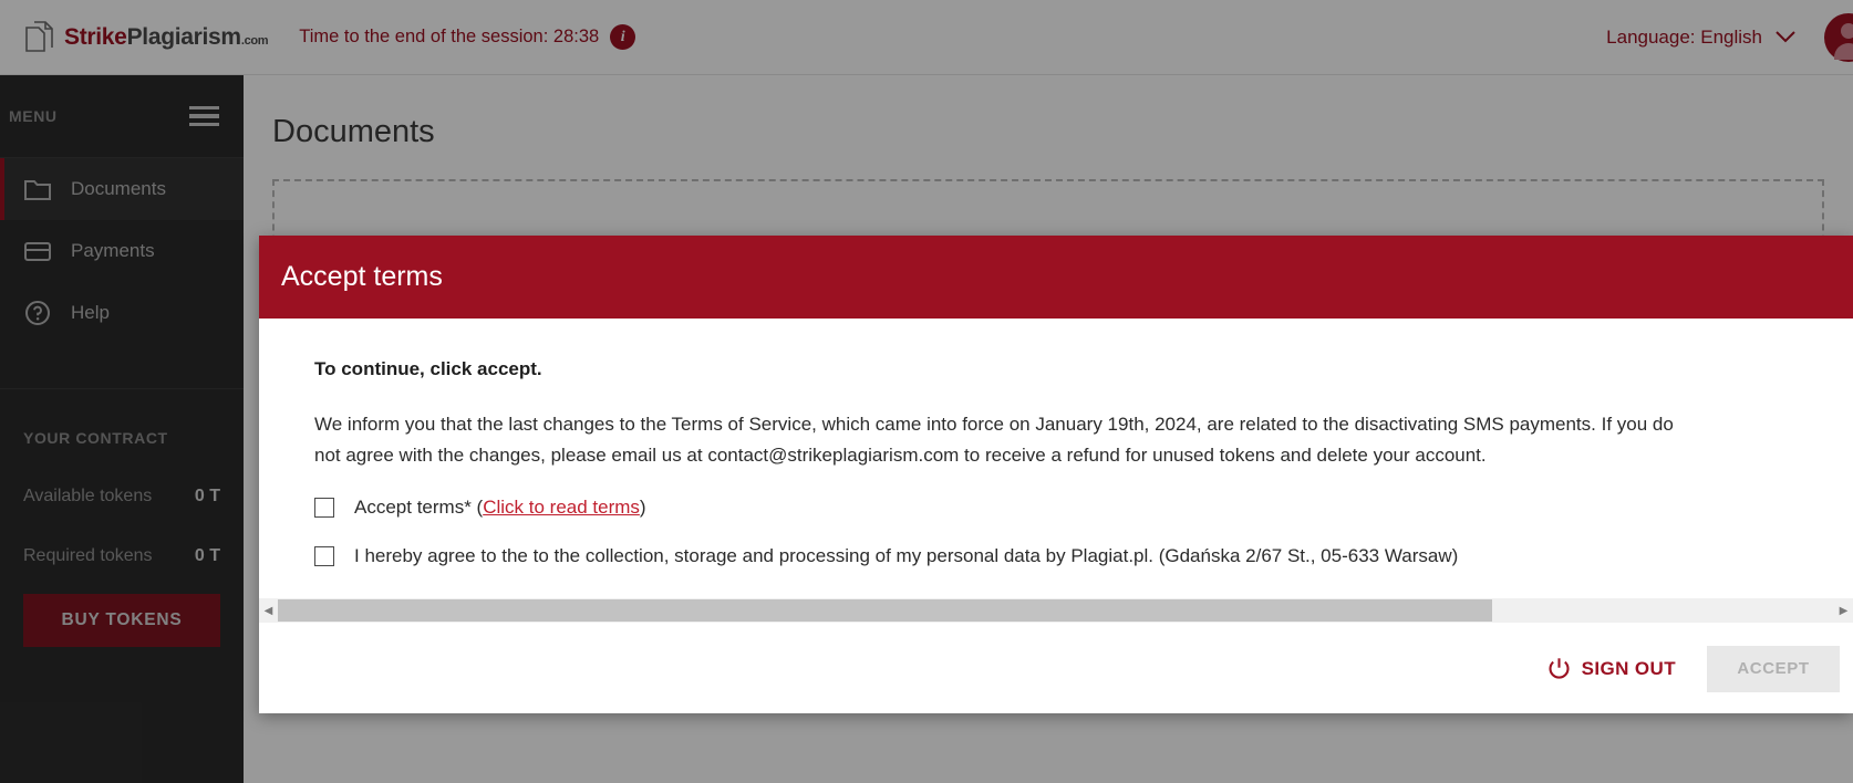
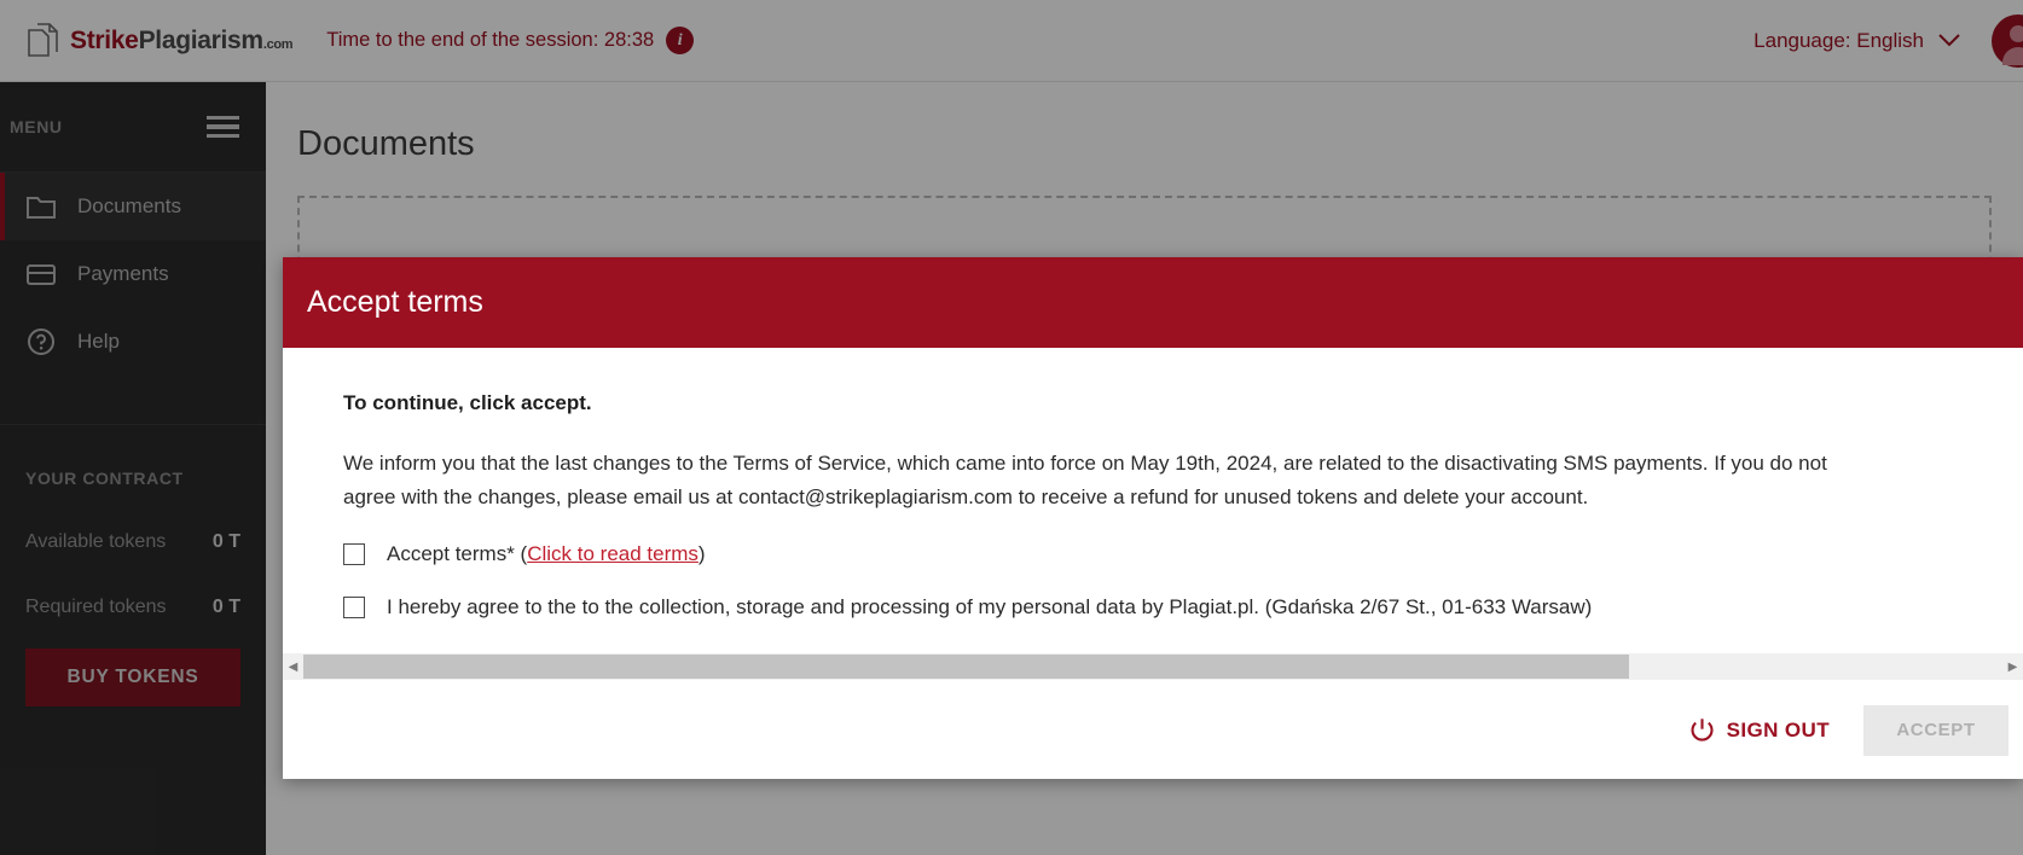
  StrikePlagiarism.com
  Time to the end of the session: 28:38
  i
  Language: English
  MENU
  Documents
  Payments
  Help
  YOUR CONTRACT
  Available tokens
  0 T
  Required tokens
  0 T
  BUY TOKENS
  Documents
  Accept terms
  To continue, click accept.
- We inform you that the last changes to the Terms of Service, which came into force on January 19th, 2024, are related to the disactivating SMS payments. If you do not agree with the changes, please email us at contact@strikeplagiarism.com to receive a refund for unused tokens and delete your account.
+ We inform you that the last changes to the Terms of Service, which came into force on May 19th, 2024, are related to the disactivating SMS payments. If you do not agree with the changes, please email us at contact@strikeplagiarism.com to receive a refund for unused tokens and delete your account.
  Accept terms* (Click to read terms)
- I hereby agree to the to the collection, storage and processing of my personal data by Plagiat.pl. (Gdańska 2/67 St., 05-633 Warsaw)
+ I hereby agree to the to the collection, storage and processing of my personal data by Plagiat.pl. (Gdańska 2/67 St., 01-633 Warsaw)
  ◀
  ▶
  SIGN OUT
  ACCEPT
